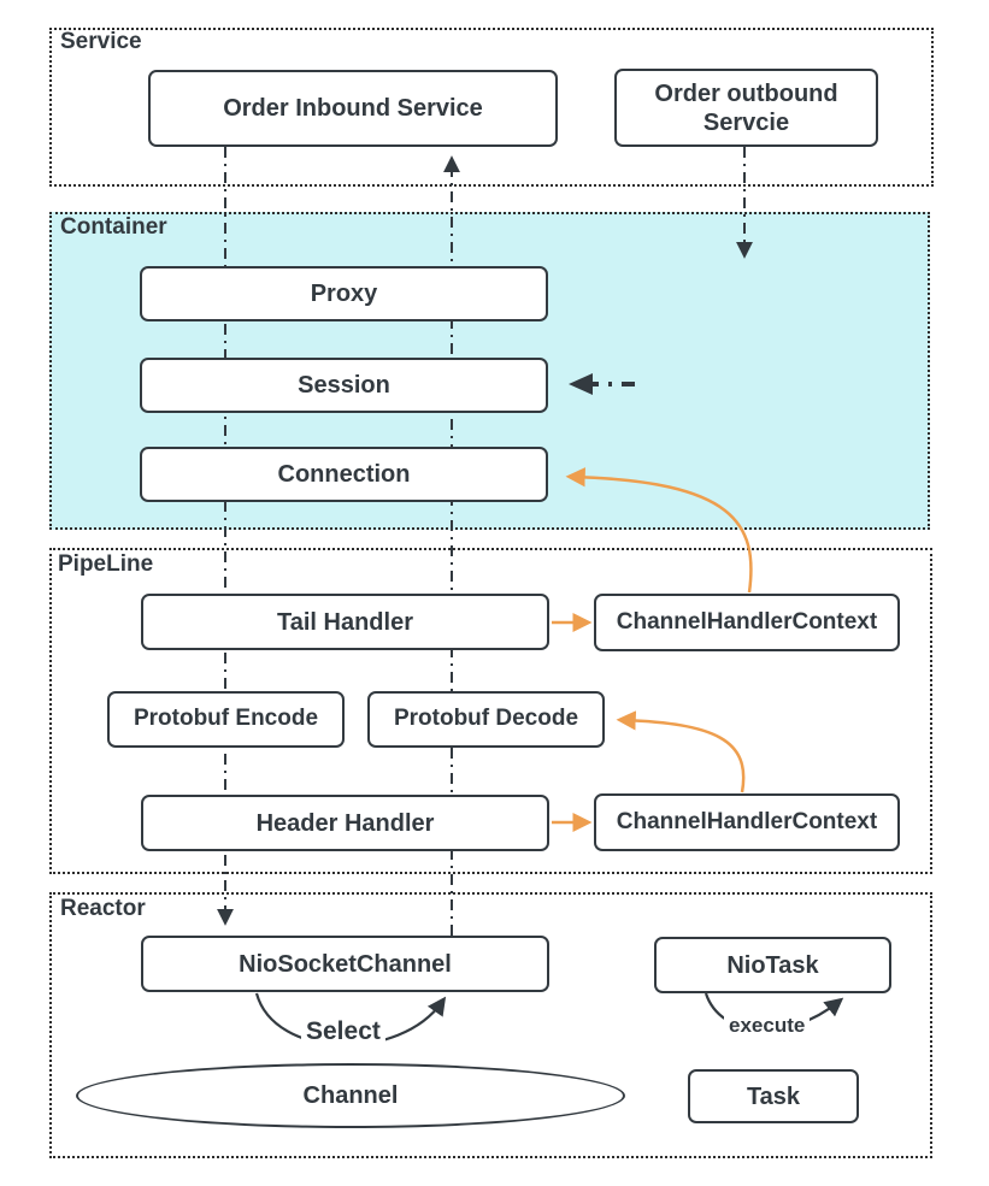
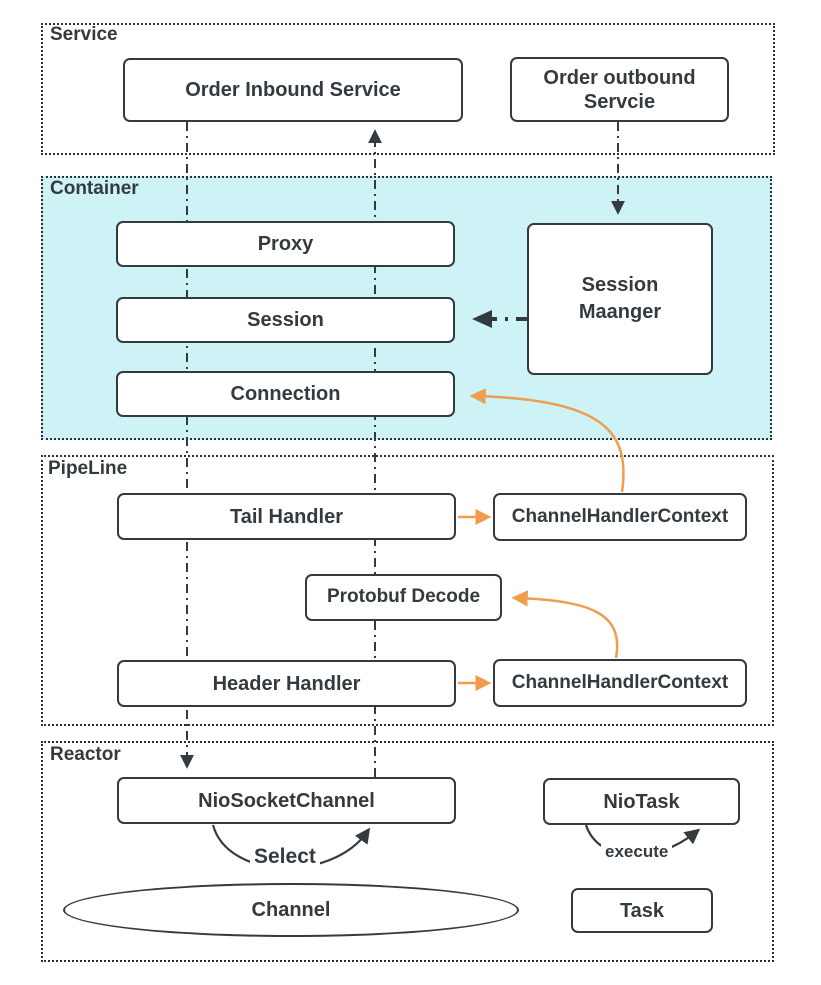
  Service
  Container
  PipeLine
  Reactor
  Order Inbound Service
  Order outbound Servcie
  Proxy
  Session
  Connection
+ Session Maanger
  Tail Handler
  ChannelHandlerContext
- Protobuf Encode
  Protobuf Decode
  Header Handler
  ChannelHandlerContext
  NioSocketChannel
  NioTask
  Channel
  Task
  Select
  execute
